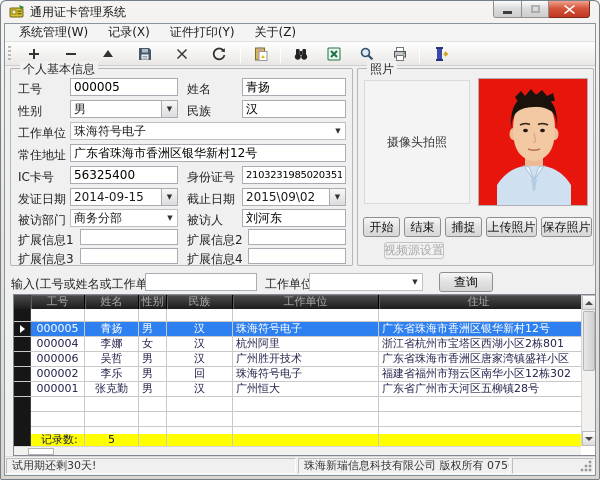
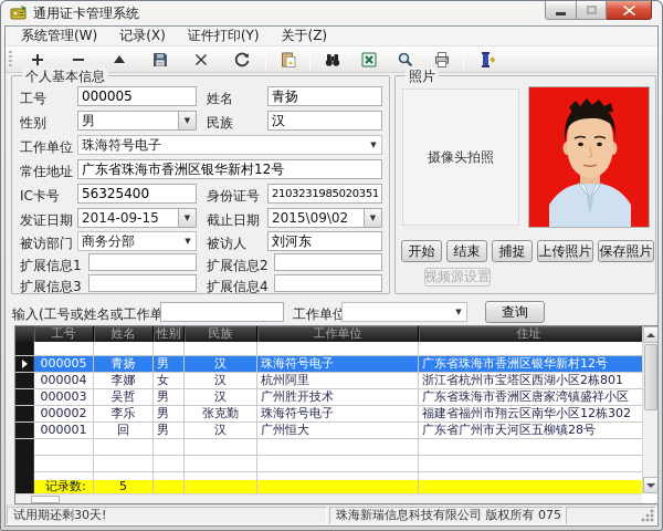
  通用证卡管理系统
  系统管理(W)
  记录(X)
  证件打印(Y)
  关于(Z)
  个人基本信息
  工号
  000005
  姓名
  青扬
  性别
  男
  ▼
  民族
  汉
  工作单位
  珠海符号电子
  ▼
  常住地址
  广东省珠海市香洲区银华新村12号
  IC卡号
  56325400
  身份证号
  2103231985020351
  发证日期
  2014-09-15
  ▼
  截止日期
  2015\09\02
  ▼
  被访部门
  商务分部
  ▼
  被访人
  刘河东
  扩展信息1
  扩展信息2
  扩展信息3
  扩展信息4
  照片
  摄像头拍照
  开始
  结束
  捕捉
  上传照片
  保存照片
  视频源设置
  输入(工号或姓名或工作单
  工作单位
  ▼
  查询
  工号
  姓名
  性别
  民族
  工作单位
  住址
  000005
  青扬
  男
  汉
  珠海符号电子
  广东省珠海市香洲区银华新村12号
  000004
  李娜
  女
  汉
  杭州阿里
  浙江省杭州市宝塔区西湖小区2栋801
- 000006
+ 000003
  吴哲
  男
  汉
  广州胜开技术
  广东省珠海市香洲区唐家湾镇盛祥小区
  000002
  李乐
  男
- 回
+ 张克勤
  珠海符号电子
  福建省福州市翔云区南华小区12栋302
  000001
- 张克勤
+ 回
  男
  汉
  广州恒大
  广东省广州市天河区五柳镇28号
  记录数:
  5
  试用期还剩30天!
